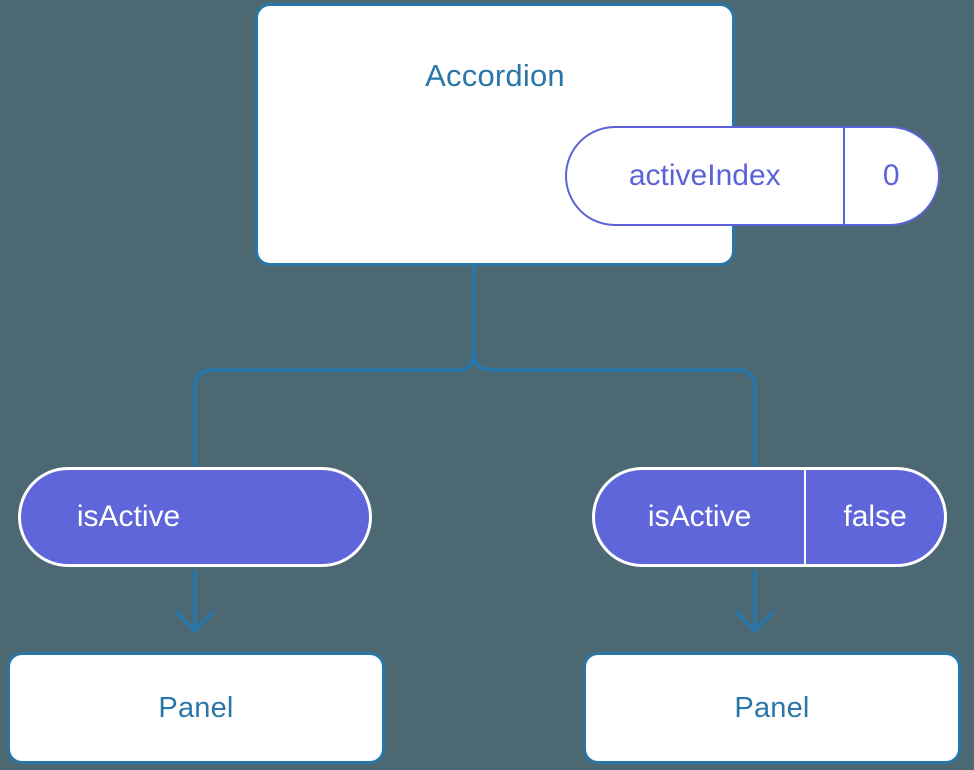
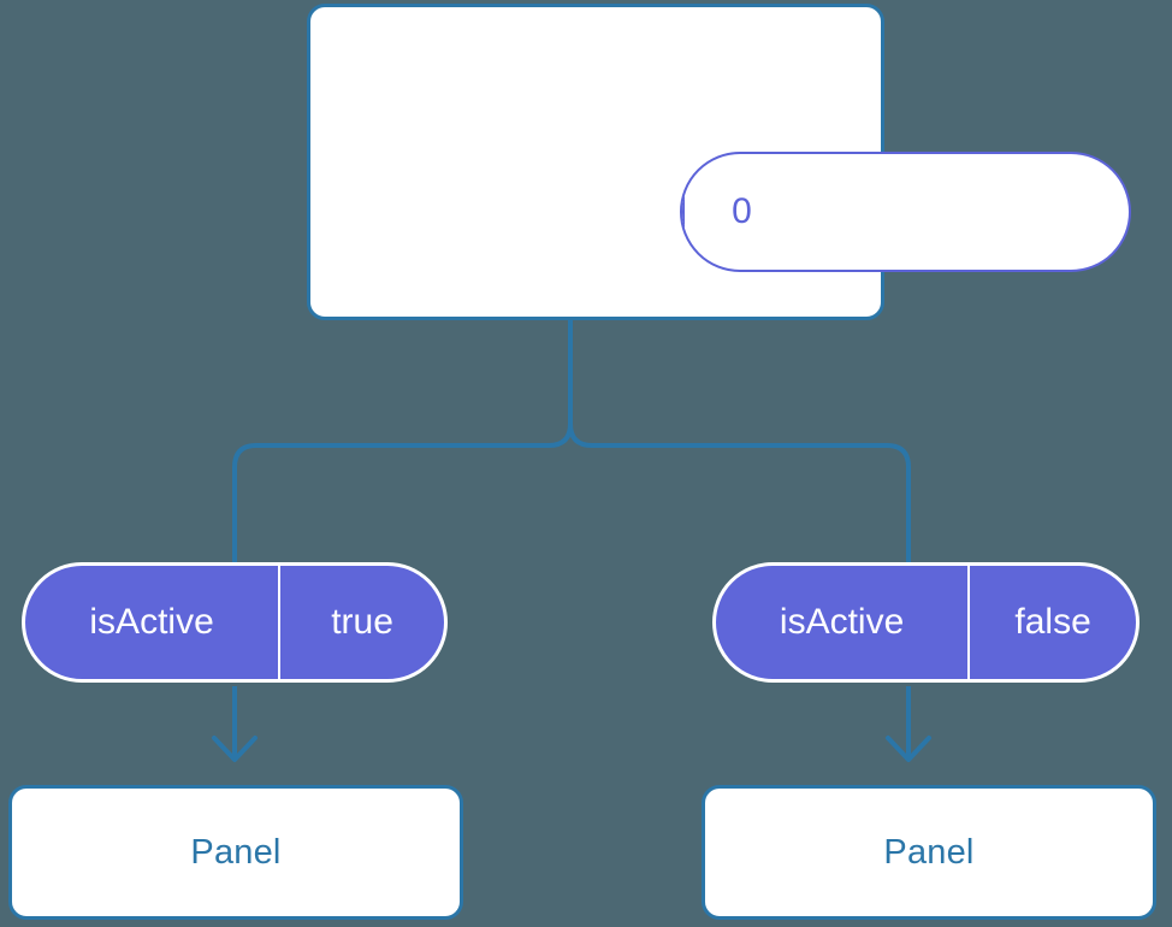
- Accordion
- activeIndex
  0
  isActive
+ true
  isActive
  false
  Panel
  Panel
